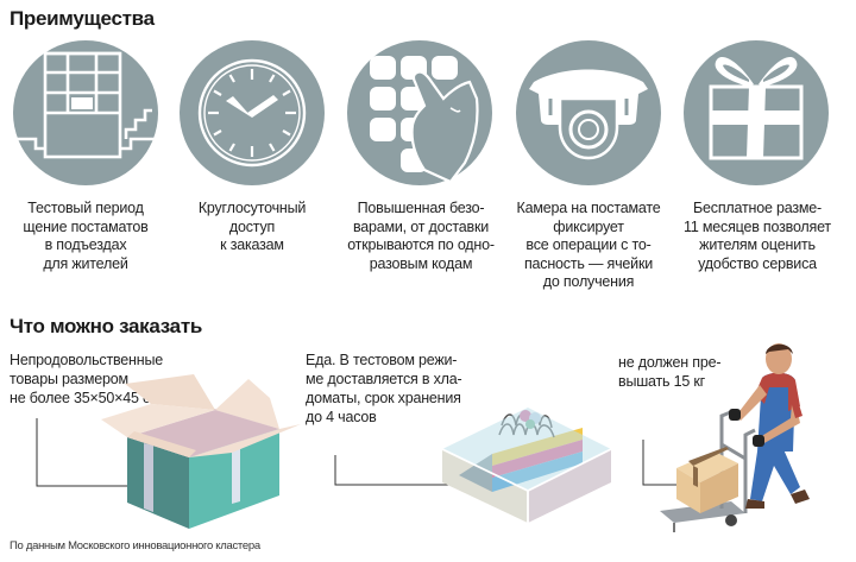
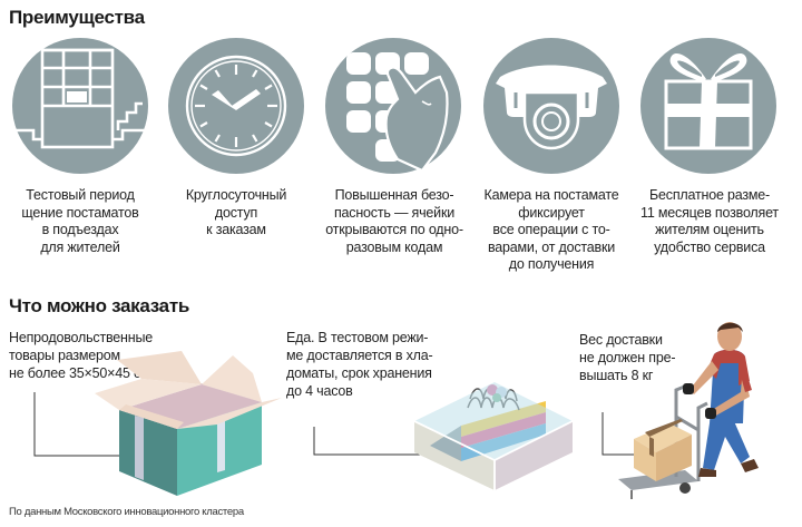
  Преимущества
  Тестовый период
  щение постаматов
  в подъездах
  для жителей
  Круглосуточный
  доступ
  к заказам
  Повышенная безо-
- варами, от доставки
+ пасность — ячейки
  открываются по одно-
  разовым кодам
  Камера на постамате
  фиксирует
  все операции с то-
- пасность — ячейки
+ варами, от доставки
  до получения
  Бесплатное разме-
  11 месяцев позволяет
  жителям оценить
  удобство сервиса
  Что можно заказать
  Непродовольственные
  товары размером
  не более 35×50×45
  Еда. В тестовом режи-
  ме доставляется в хла-
  доматы, срок хранения
  до 4 часов
+ Вес доставки
  не должен пре-
- вышать 15 кг
+ вышать 8 кг
  По данным Московского инновационного кластера
